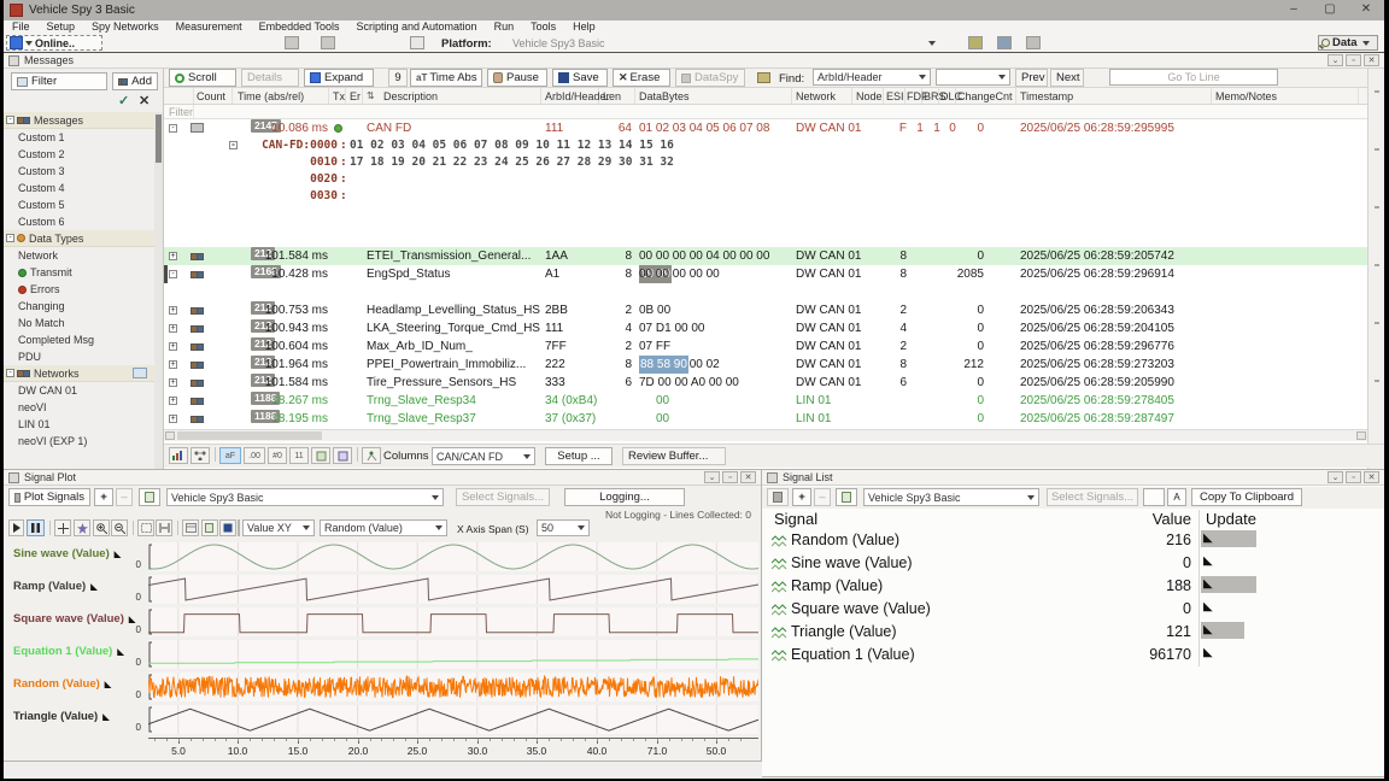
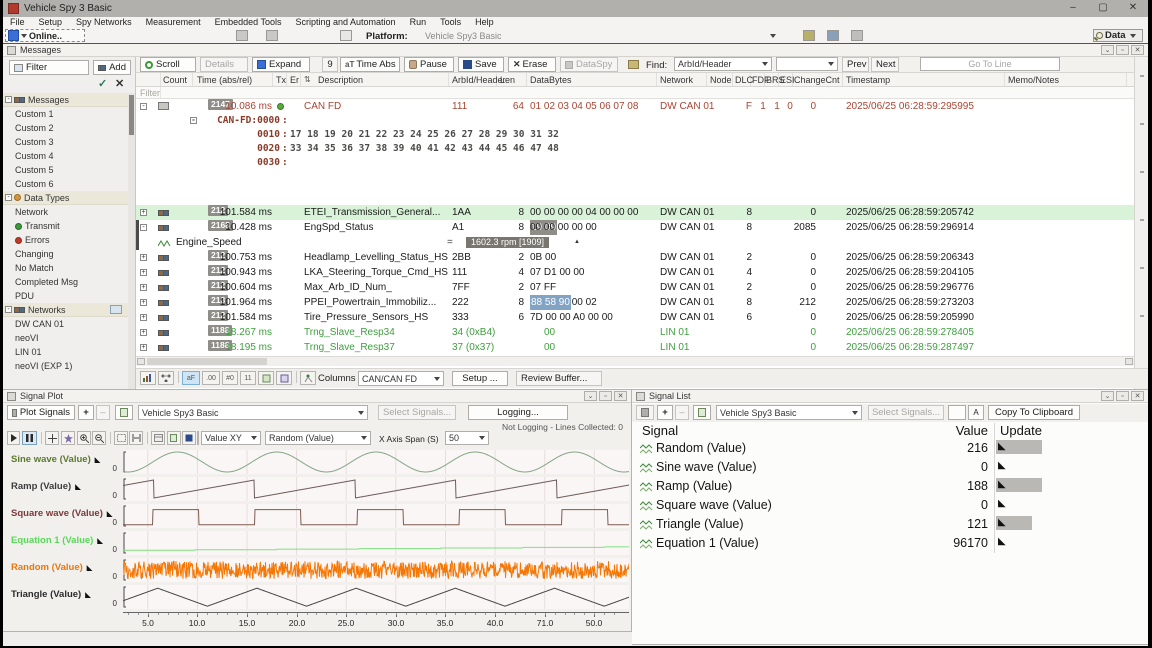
  Vehicle Spy 3 Basic
  –
  ▢
  ✕
  File
  Setup
  Spy Networks
  Measurement
  Embedded Tools
  Scripting and Automation
  Run
  Tools
  Help
  Online..
  Platform:
  Vehicle Spy3 Basic
  Data
  Messages
  Filter
  Add
  ✓
  ✕
  Messages
  Custom 1
  Custom 2
  Custom 3
  Custom 4
  Custom 5
  Custom 6
  Data Types
  Network
  Transmit
  Errors
  Changing
  No Match
  Completed Msg
  PDU
  Networks
  DW CAN 01
  neoVI
  LIN 01
  neoVI (EXP 1)
  Scroll
  Details
  Expand
  9
  aT
  Time Abs
  Pause
  Save
  ✕
  Erase
  DataSpy
  Find:
  ArbId/Header
  Prev
  Next
  Go To Line
  Count
  Time (abs/rel)
  Tx
  Er
  Description
  ArbId/Header
  Len
  DataBytes
  Network
  Node
- ESI
+ DLC
  FDF
  BRS
- DLC
+ ESI
  ChangeCnt
  Timestamp
  Memo/Notes
  ⇅
  Filter
  2147
  10.086 ms
  CAN FD
  111
  64
  01 02 03 04 05 06 07 08
  DW CAN 01
  F
  1
  1
  0
  0
  2025/06/25 06:28:59:295995
  -
  CAN-FD:0000
  :
- 01 02 03 04 05 06 07 08 09 10 11 12 13 14 15 16
  0010
  :
  17 18 19 20 21 22 23 24 25 26 27 28 29 30 31 32
  0020
  :
+ 33 34 35 36 37 38 39 40 41 42 43 44 45 46 47 48
  0030
  :
  212
  101.584 ms
  ETEI_Transmission_General...
  1AA
  8
  00 00 00 00 04 00 00 00
  DW CAN 01
  8
  0
  2025/06/25 06:28:59:205742
  2168
  10.428 ms
  EngSpd_Status
  A1
  8
  19 09
  00 00 00 00 00
  DW CAN 01
  8
  2085
  2025/06/25 06:28:59:296914
+ Engine_Speed
+ =
+ 1602.3 rpm [1909]
  212
  100.753 ms
  Headlamp_Levelling_Status_HS
  2BB
  2
  0B 00
  DW CAN 01
  2
  0
  2025/06/25 06:28:59:206343
  212
  100.943 ms
  LKA_Steering_Torque_Cmd_HS
  111
  4
  07 D1 00 00
  DW CAN 01
  4
  0
  2025/06/25 06:28:59:204105
  212
  100.604 ms
  Max_Arb_ID_Num_
  7FF
  2
  07 FF
  DW CAN 01
  2
  0
  2025/06/25 06:28:59:296776
  213
  101.964 ms
  PPEI_Powertrain_Immobiliz...
  222
  8
  88 58 90
  DW CAN 01
  8
  212
  2025/06/25 06:28:59:273203
  212
  101.584 ms
  Tire_Pressure_Sensors_HS
  333
  6
  7D 00 00 A0 00 00
  DW CAN 01
  6
  0
  2025/06/25 06:28:59:205990
  1188
  18.267 ms
  Trng_Slave_Resp34
  34 (0xB4)
  00
  LIN 01
  0
  2025/06/25 06:28:59:278405
  1188
  18.195 ms
  Trng_Slave_Resp37
  37 (0x37)
  00
  LIN 01
  0
  2025/06/25 06:28:59:287497
  Columns
  CAN/CAN FD
  Setup ...
  Review Buffer...
  Signal Plot
  Plot Signals
  +
  –
  Vehicle Spy3 Basic
  Select Signals...
  Logging...
  Not Logging - Lines Collected: 0
  Value XY
  Random (Value)
  X Axis Span (S)
  50
  Sine wave (Value)
  0
  Ramp (Value)
  0
  Square wave (Value)
  0
  Equation 1 (Value)
  0
  Random (Value)
  0
  Triangle (Value)
  0
  5.0
  10.0
  15.0
  20.0
  25.0
  30.0
  35.0
  40.0
  71.0
  50.0
  Signal List
  +
  –
  Vehicle Spy3 Basic
  Select Signals...
  A
  Copy To Clipboard
  Signal
  Value
  Update
  Random (Value)
  216
  ◣
  Sine wave (Value)
  0
  ◣
  Ramp (Value)
  188
  ◣
  Square wave (Value)
  0
  ◣
  Triangle (Value)
  121
  ◣
  Equation 1 (Value)
  96170
  ◣
